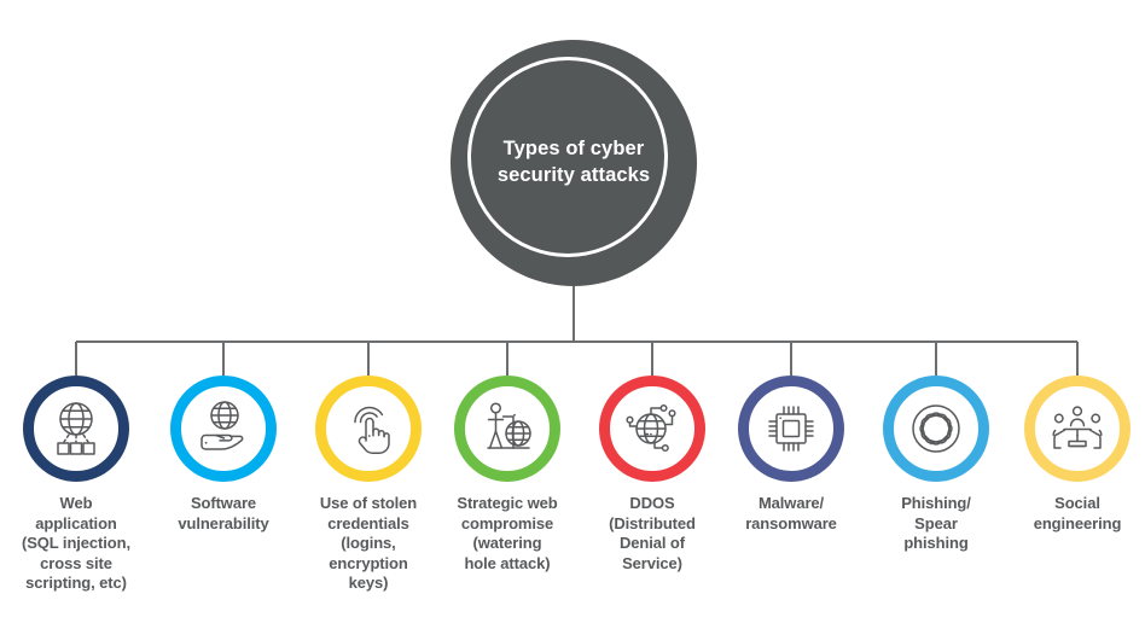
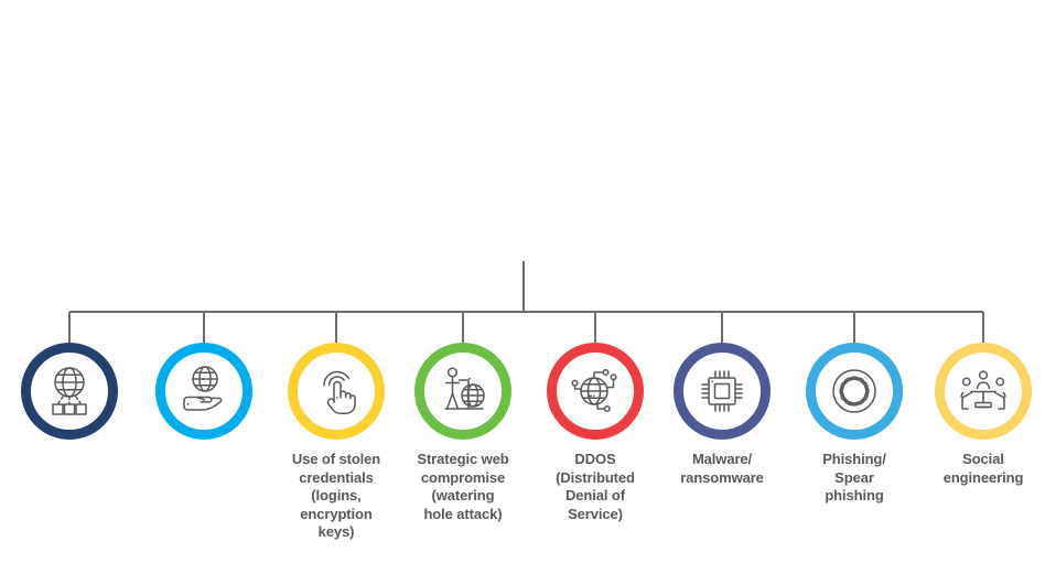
- Types of cyber security attacks
- Web
- application
- (SQL injection,
- cross site
- scripting, etc)
- Software
- vulnerability
  Use of stolen
  credentials
  (logins,
  encryption
  keys)
  Strategic web
  compromise
  (watering
  hole attack)
  DDOS
  (Distributed
  Denial of
  Service)
  Malware/
  ransomware
  Phishing/
  Spear
  phishing
  Social
  engineering
